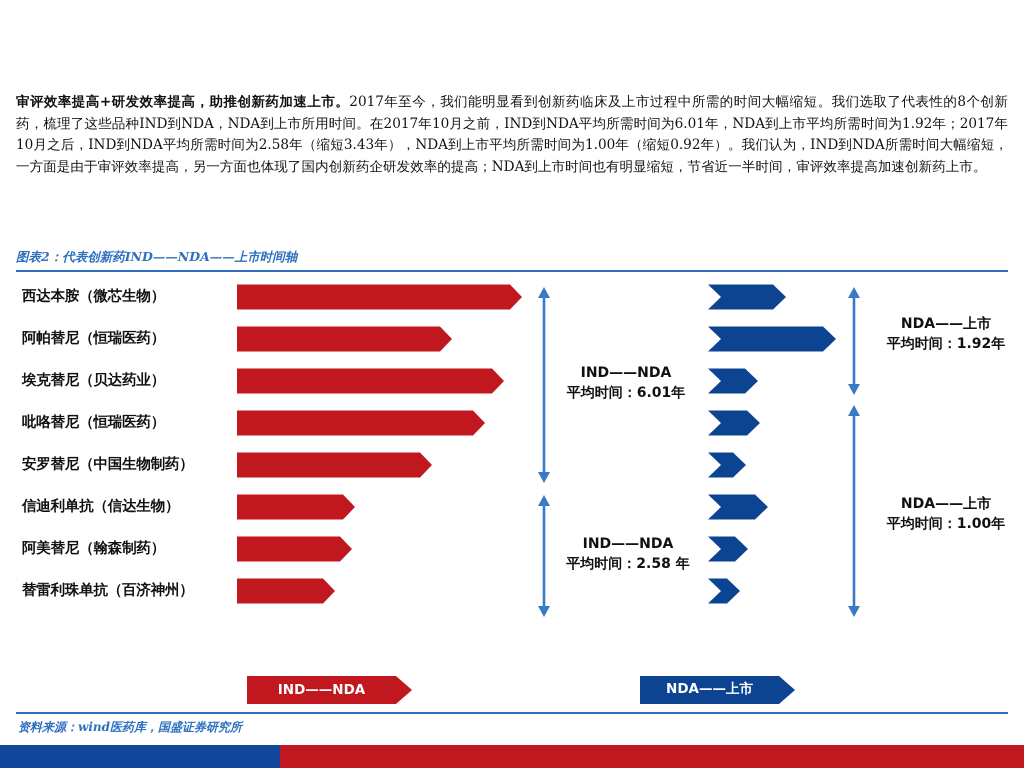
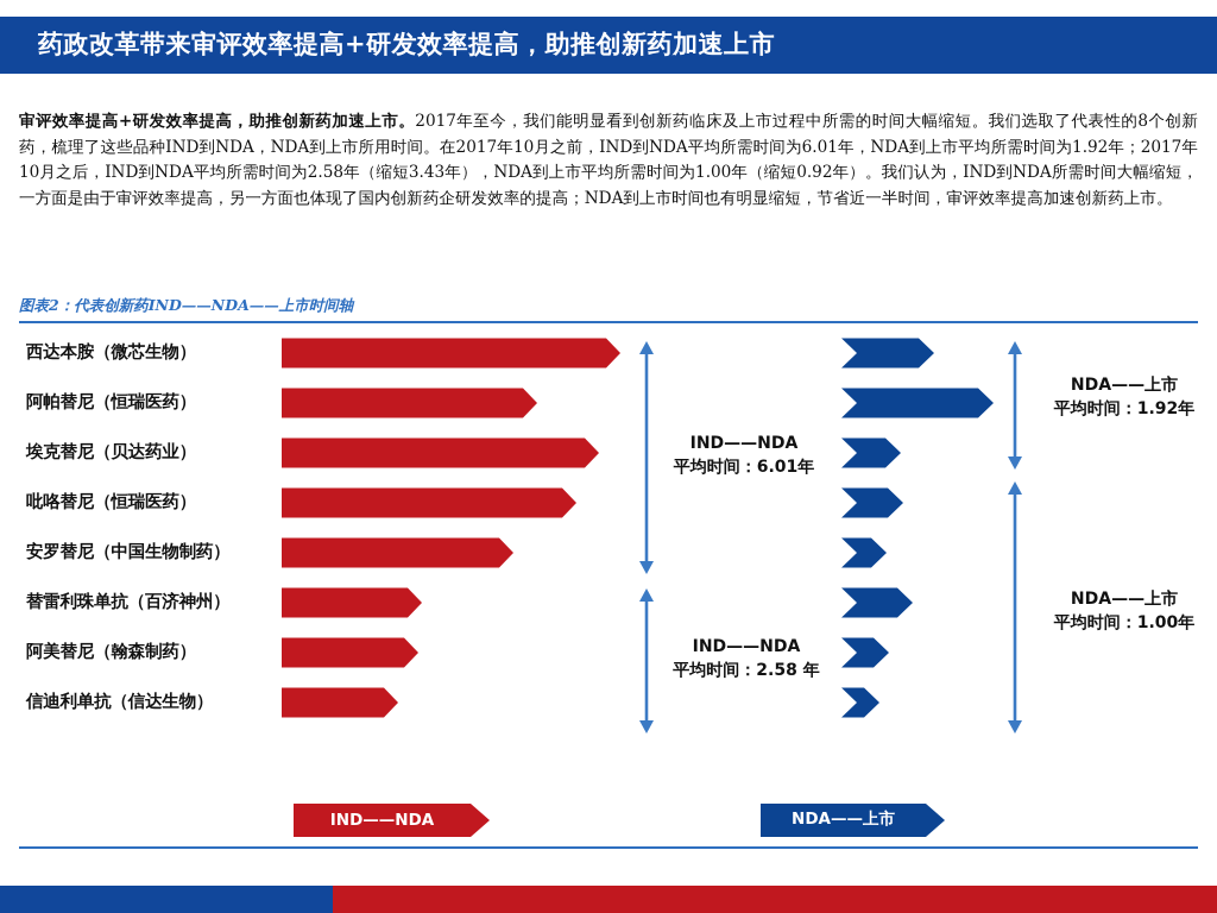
+ 药政改革带来审评效率提高+研发效率提高，助推创新药加速上市
  审评效率提高+研发效率提高，助推创新药加速上市。2017年至今，我们能明显看到创新药临床及上市过程中所需的时间大幅缩短。我们选取了代表性的8个创新药，梳理了这些品种IND到NDA，NDA到上市所用时间。在2017年10月之前，IND到NDA平均所需时间为6.01年，NDA到上市平均所需时间为1.92年；2017年10月之后，IND到NDA平均所需时间为2.58年（缩短3.43年），NDA到上市平均所需时间为1.00年（缩短0.92年）。我们认为，IND到NDA所需时间大幅缩短，一方面是由于审评效率提高，另一方面也体现了国内创新药企研发效率的提高；NDA到上市时间也有明显缩短，节省近一半时间，审评效率提高加速创新药上市。
  图表2：代表创新药IND——NDA——上市时间轴
  西达本胺（微芯生物）
  阿帕替尼（恒瑞医药）
  埃克替尼（贝达药业）
  吡咯替尼（恒瑞医药）
  安罗替尼（中国生物制药）
- 信迪利单抗（信达生物）
+ 替雷利珠单抗（百济神州）
  阿美替尼（翰森制药）
- 替雷利珠单抗（百济神州）
+ 信迪利单抗（信达生物）
  IND——NDA
  平均时间：6.01年
  IND——NDA
  平均时间：2.58 年
  NDA——上市
  平均时间：1.92年
  NDA——上市
  平均时间：1.00年
  IND——NDA
  NDA——上市
- 资料来源：wind医药库，国盛证券研究所
